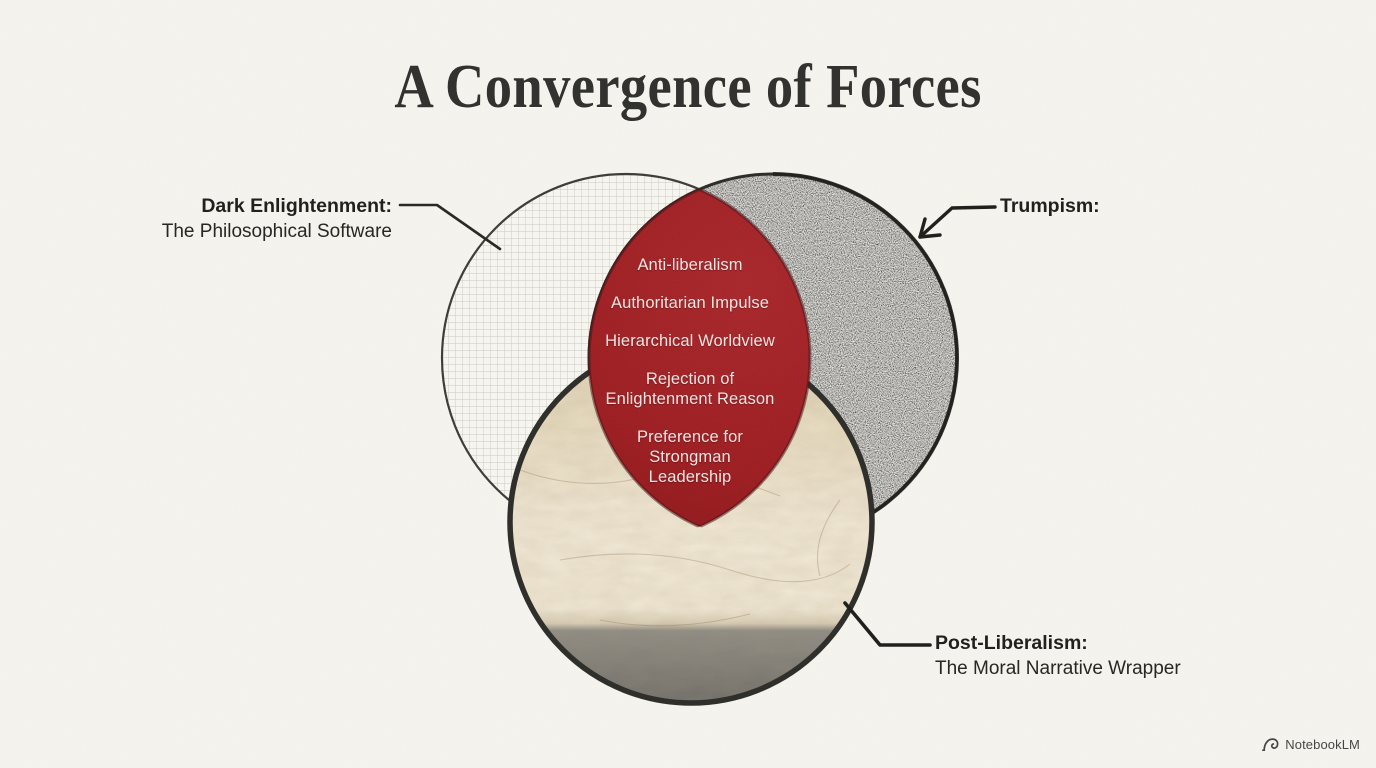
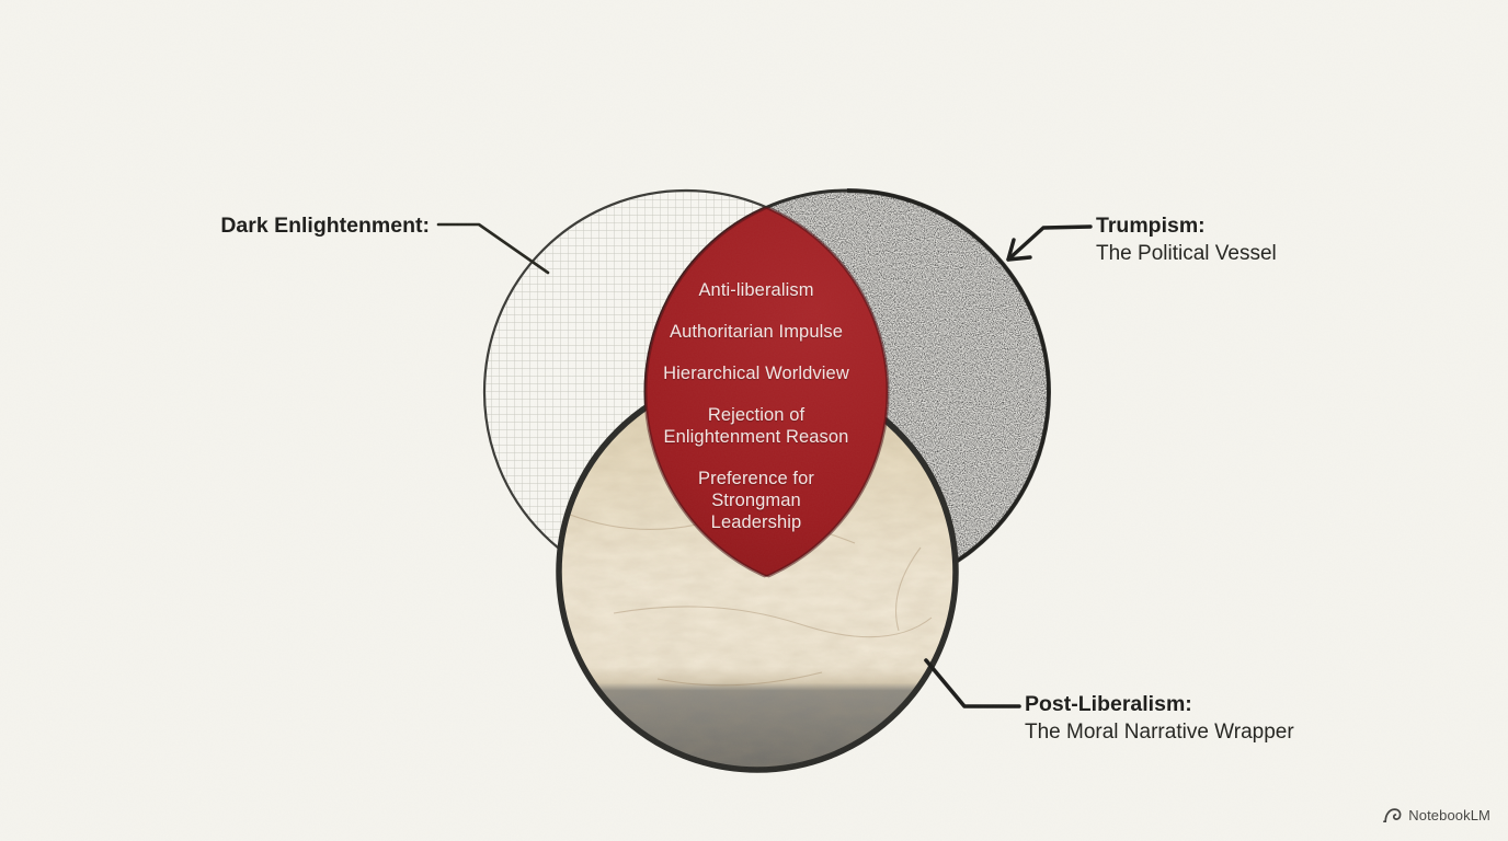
- A Convergence of Forces
  Anti-liberalism
  Authoritarian Impulse
  Hierarchical Worldview
  Rejection of
  Enlightenment Reason
  Preference for
  Strongman
  Leadership
  Dark Enlightenment:
- The Philosophical Software
  Trumpism:
+ The Political Vessel
  Post-Liberalism:
  The Moral Narrative Wrapper
  NotebookLM
